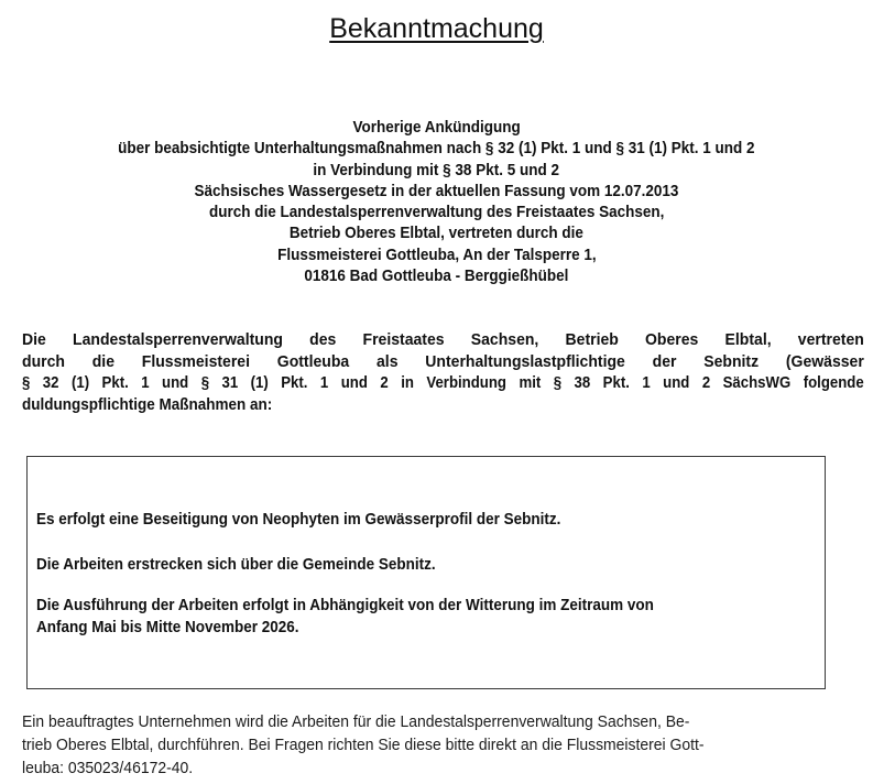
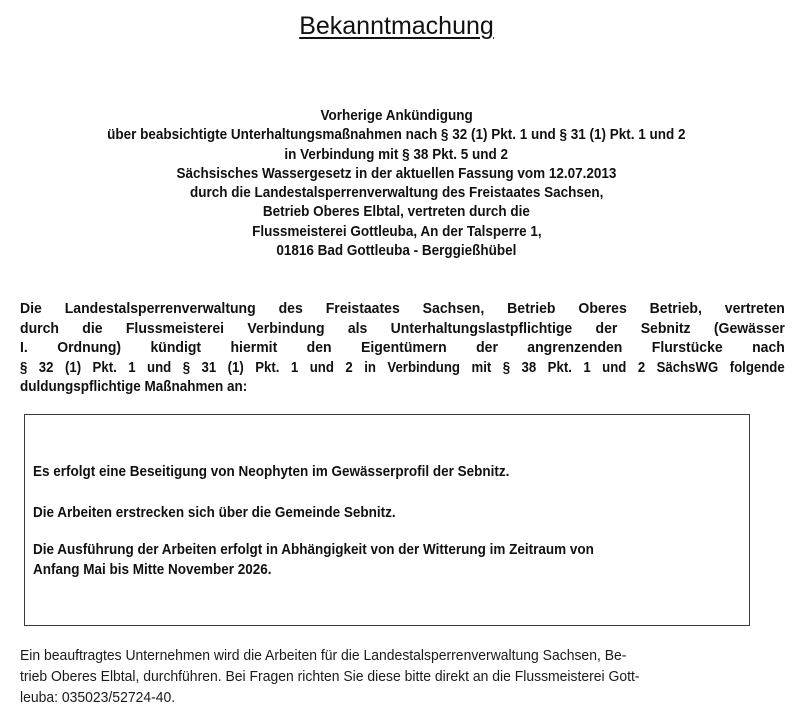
  Bekanntmachung
  Vorherige Ankündigung
  über beabsichtigte Unterhaltungsmaßnahmen nach § 32 (1) Pkt. 1 und § 31 (1) Pkt. 1 und 2
  in Verbindung mit § 38 Pkt. 5 und 2
  Sächsisches Wassergesetz in der aktuellen Fassung vom 12.07.2013
  durch die Landestalsperrenverwaltung des Freistaates Sachsen,
  Betrieb Oberes Elbtal, vertreten durch die
  Flussmeisterei Gottleuba, An der Talsperre 1,
  01816 Bad Gottleuba - Berggießhübel
- Die Landestalsperrenverwaltung des Freistaates Sachsen, Betrieb Oberes Elbtal, vertreten
+ Die Landestalsperrenverwaltung des Freistaates Sachsen, Betrieb Oberes Betrieb, vertreten
- durch die Flussmeisterei Gottleuba als Unterhaltungslastpflichtige der Sebnitz (Gewässer
+ durch die Flussmeisterei Verbindung als Unterhaltungslastpflichtige der Sebnitz (Gewässer
+ I. Ordnung) kündigt hiermit den Eigentümern der angrenzenden Flurstücke nach
  § 32 (1) Pkt. 1 und § 31 (1) Pkt. 1 und 2 in Verbindung mit § 38 Pkt. 1 und 2 SächsWG folgende
  duldungspflichtige Maßnahmen an:
  Es erfolgt eine Beseitigung von Neophyten im Gewässerprofil der Sebnitz.
  Die Arbeiten erstrecken sich über die Gemeinde Sebnitz.
  Die Ausführung der Arbeiten erfolgt in Abhängigkeit von der Witterung im Zeitraum von
  Anfang Mai bis Mitte November 2026.
  Ein beauftragtes Unternehmen wird die Arbeiten für die Landestalsperrenverwaltung Sachsen, Be-
  trieb Oberes Elbtal, durchführen. Bei Fragen richten Sie diese bitte direkt an die Flussmeisterei Gott-
- leuba: 035023/46172-40.
+ leuba: 035023/52724-40.
